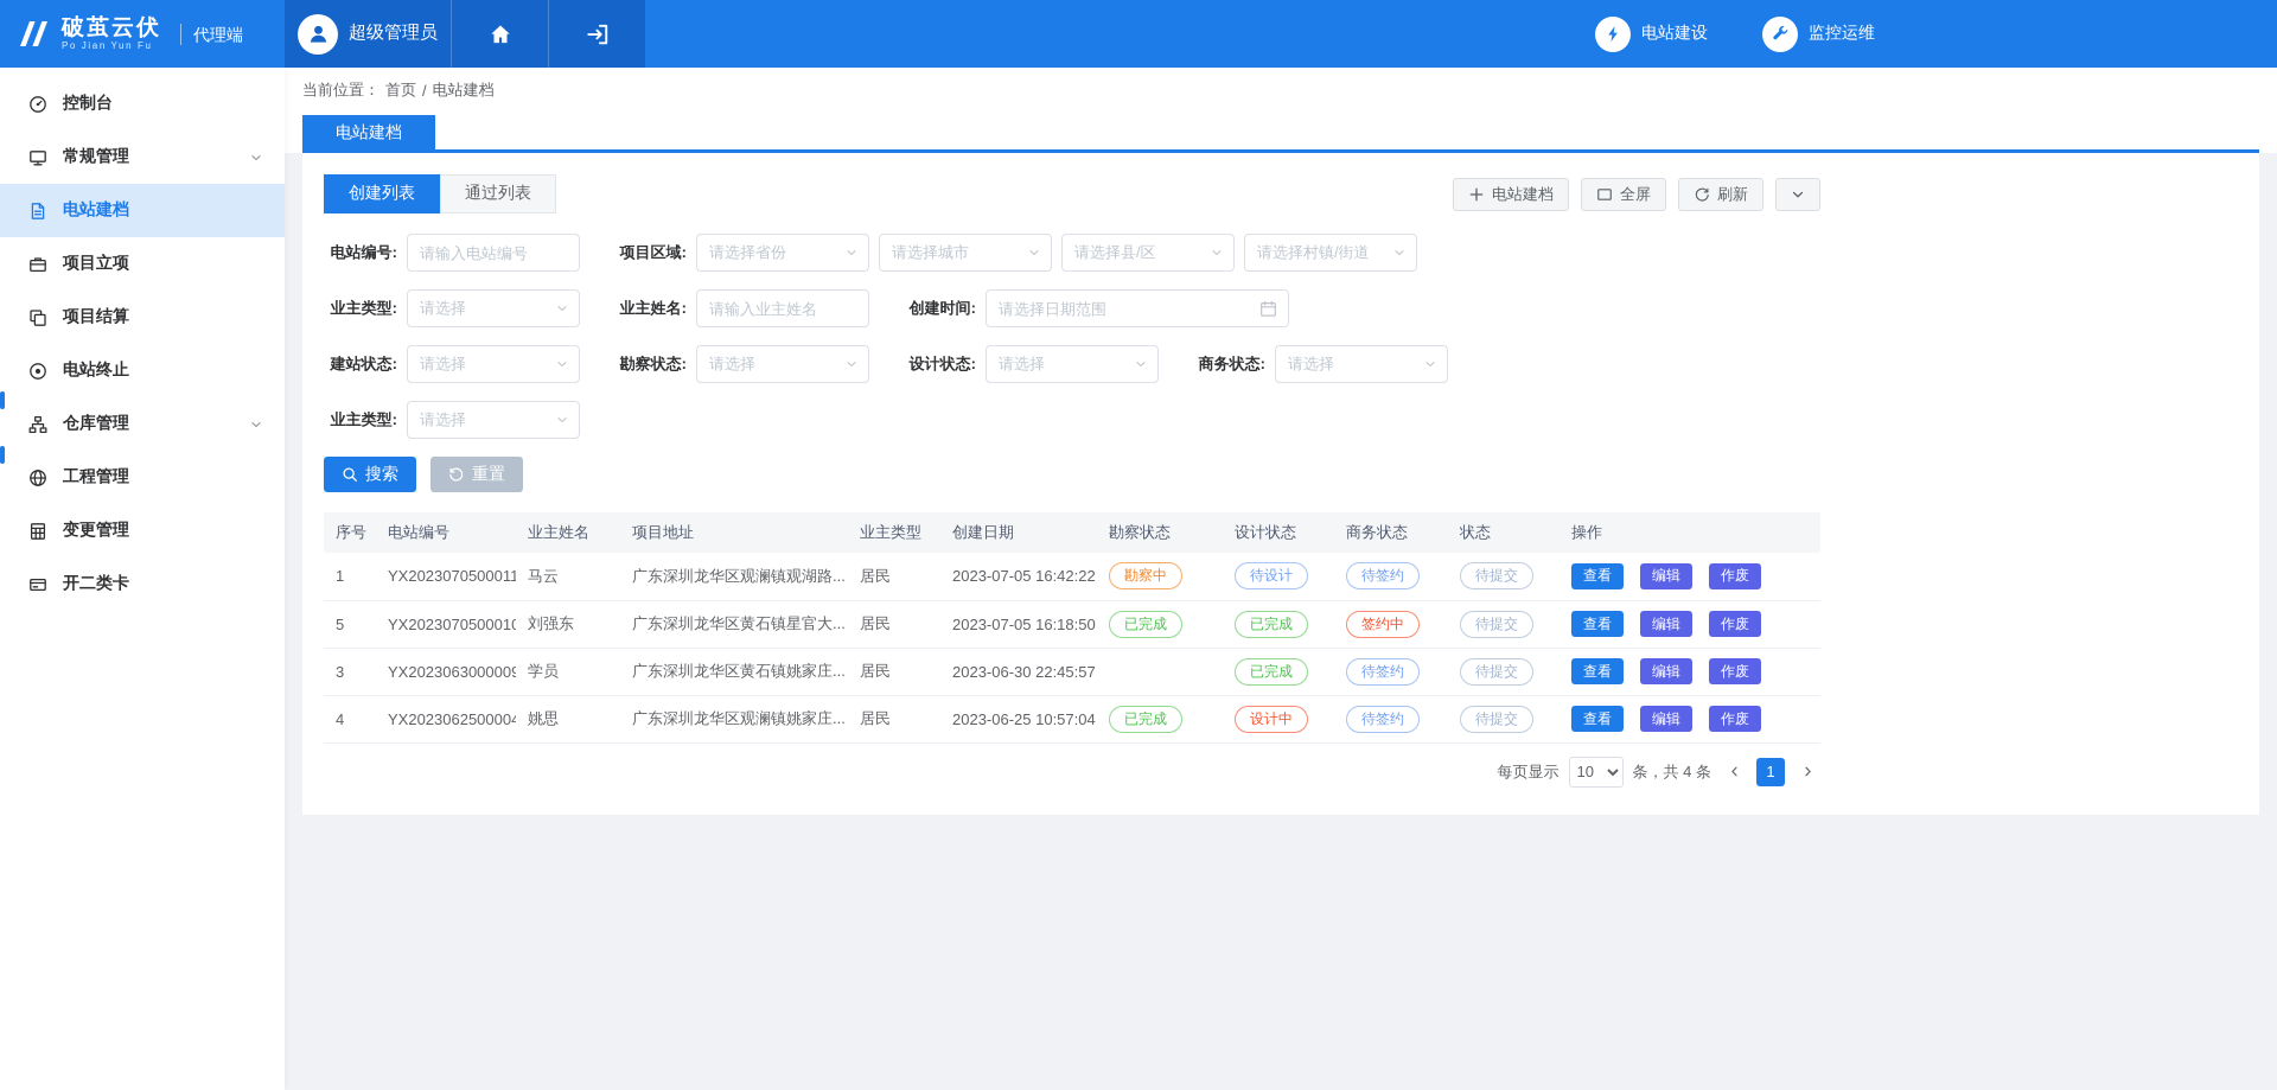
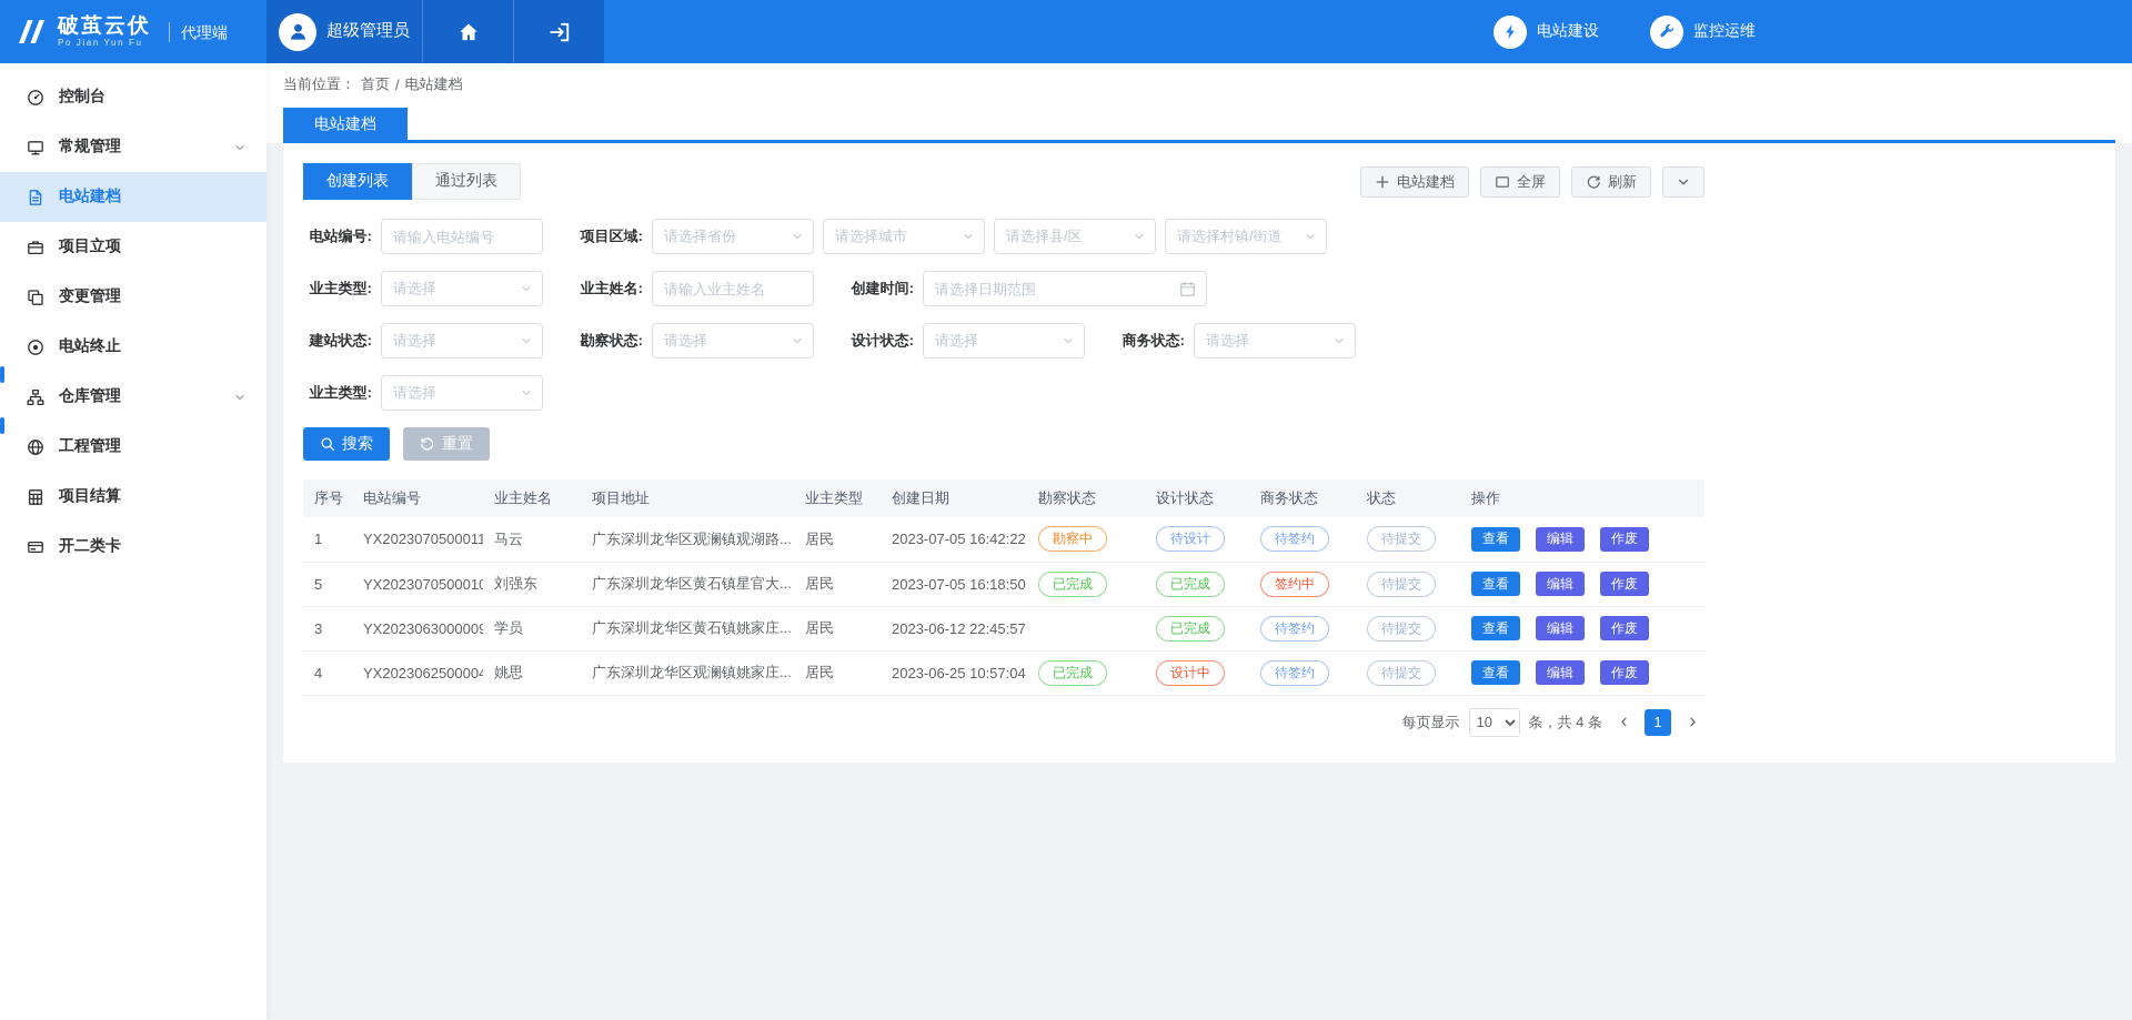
  破茧云伏
  Po Jian Yun Fu
  代理端
  超级管理员
  电站建设
  监控运维
  控制台
  常规管理
  电站建档
  项目立项
- 项目结算
+ 变更管理
  电站终止
  仓库管理
  工程管理
- 变更管理
+ 项目结算
  开二类卡
  当前位置：
  首页
  /
  电站建档
  电站建档
  创建列表
  通过列表
  电站建档
  全屏
  刷新
  电站编号:
  请输入电站编号
  项目区域:
  请选择省份
  请选择城市
  请选择县/区
  请选择村镇/街道
  业主类型:
  请选择
  业主姓名:
  请输入业主姓名
  创建时间:
  请选择日期范围
  建站状态:
  请选择
  勘察状态:
  请选择
  设计状态:
  请选择
  商务状态:
  请选择
  业主类型:
  请选择
  搜索
  重置
  序号	电站编号	业主姓名	项目地址	业主类型	创建日期	勘察状态	设计状态	商务状态	状态	操作
  1	YX2023070500011	马云	广东深圳龙华区观澜镇观湖路...	居民	2023-07-05 16:42:22	勘察中	待设计	待签约	待提交	查看 编辑 作废
  5	YX2023070500010	刘强东	广东深圳龙华区黄石镇星官大...	居民	2023-07-05 16:18:50	已完成	已完成	签约中	待提交	查看 编辑 作废
- 3	YX2023063000009	学员	广东深圳龙华区黄石镇姚家庄...	居民	2023-06-30 22:45:57		已完成	待签约	待提交	查看 编辑 作废
+ 3	YX2023063000009	学员	广东深圳龙华区黄石镇姚家庄...	居民	2023-06-12 22:45:57		已完成	待签约	待提交	查看 编辑 作废
  4	YX2023062500004	姚思	广东深圳龙华区观澜镇姚家庄...	居民	2023-06-25 10:57:04	已完成	设计中	待签约	待提交	查看 编辑 作废
  每页显示
  10
  条，共 4 条
  1
